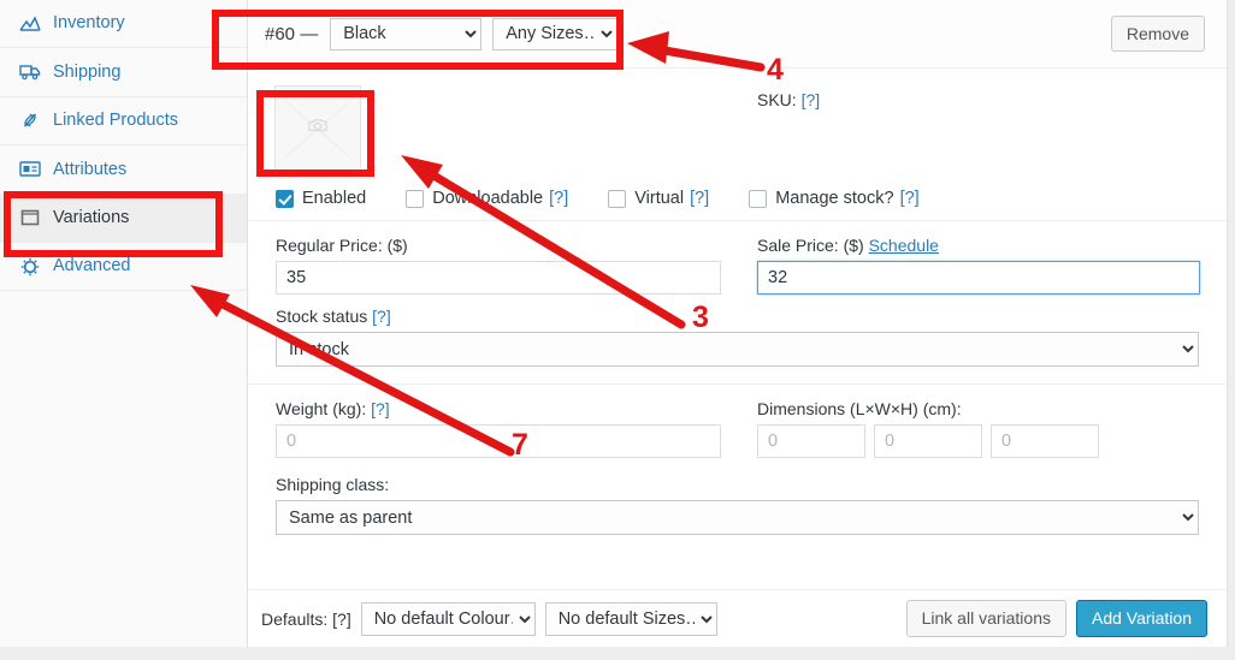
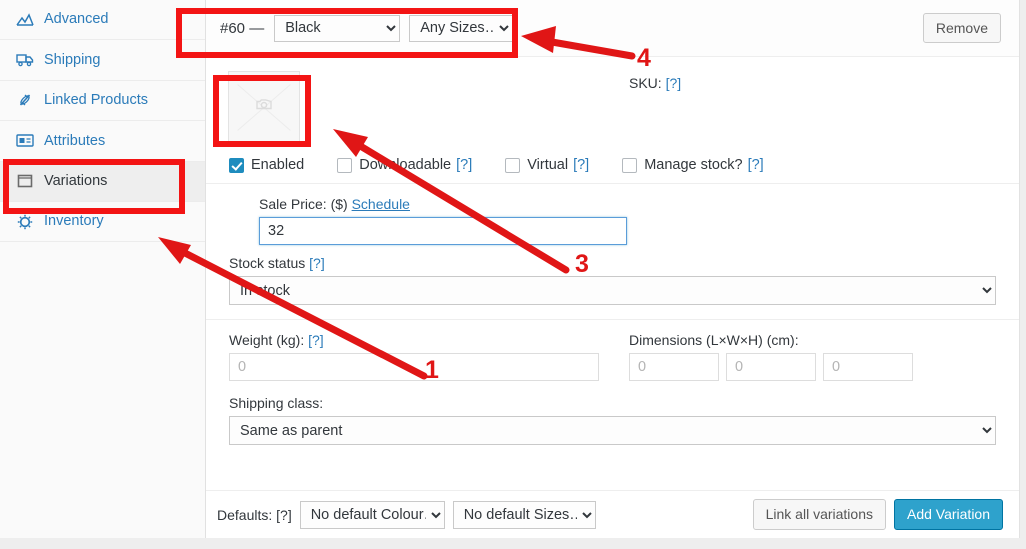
- Inventory
+ Advanced
  Shipping
  Linked Products
  Attributes
  Variations
- Advanced
+ Inventory
  #60 —
  Black
  Any Sizes…
  Remove
  SKU: [?]
  Enabled
  Dowoadable
  [?]
  Virtual
  [?]
  Manage stock?
  [?]
- Regular Price: ($)
- 35
  Sale Price: ($) Schedule
  32
  Stock status [?]
  In ock
  Weight (kg): [?]
  0
  Dimensions (L×W×H) (cm):
  0
  0
  0
  Shipping class:
  Same as parent
  Defaults: [?]
  No default Colour
  No default Sizes…
  Link all variations
  Add Variation
- 7
+ 1
  4
  3
